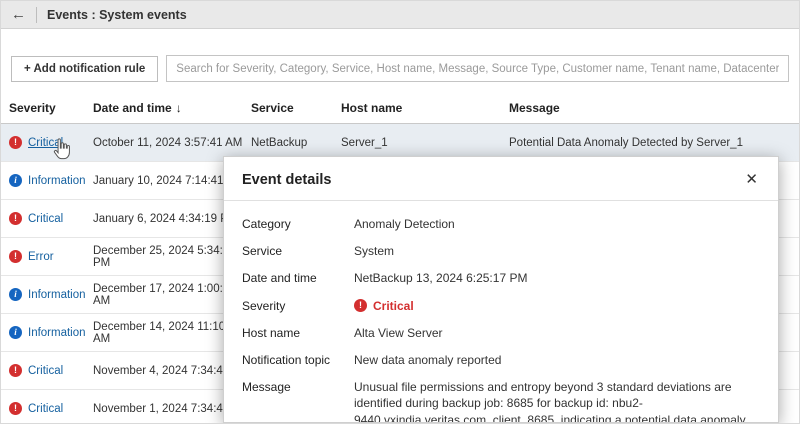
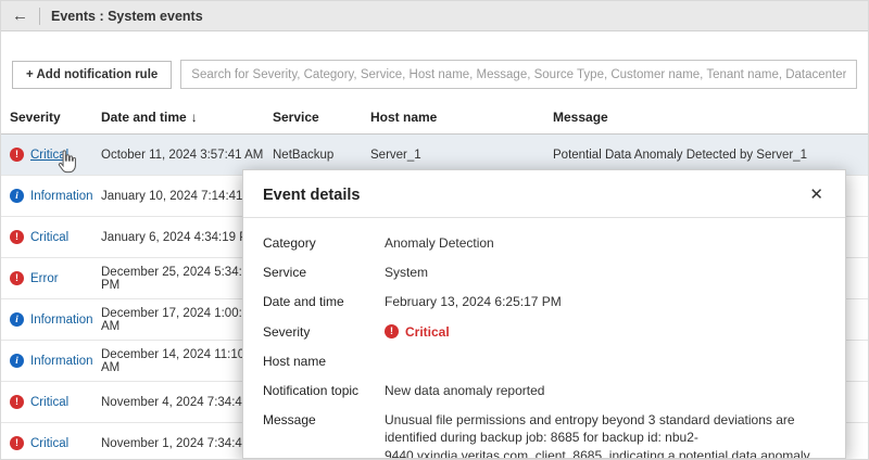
  ←
  Events : System events
  + Add notification rule
  Search for Severity, Category, Service, Host name, Message, Source Type, Customer name, Tenant name, Datacenter
  Severity
  Date and time
  ↓
  Service
  Host name
  Message
  !
  Critica
  October 11, 2024 3:57:41 AM
  NetBackup
  Server_1
  Potential Data Anomaly Detected by Server_1
  i
  Information
  January 10, 2024 7:14:41
  !
  Critical
  January 6, 2024 4:34:19
  !
  Error
  December 25, 2024 5:34: PM
  i
  Information
  December 17, 2024 1:00: AM
  i
  Information
  December 14, 2024 11:10 AM
  !
  Critical
  November 4, 2024 7:34:4
  !
  Critical
  November 1, 2024 7:34:4
  Event details
  ✕
  Category
  Anomaly Detection
  Service
  System
  Date and time
- NetBackup 13, 2024 6:25:17 PM
+ February 13, 2024 6:25:17 PM
  Severity
  !
  Critical
  Host name
- Alta View Server
  Notification topic
  New data anomaly reported
  Message
  Unusual file permissions and entropy beyond 3 standard deviations are identified during backup job: 8685 for backup id: nbu2-9440.vxindia.veritas.com_client_8685, indicating a potential data anomaly.
